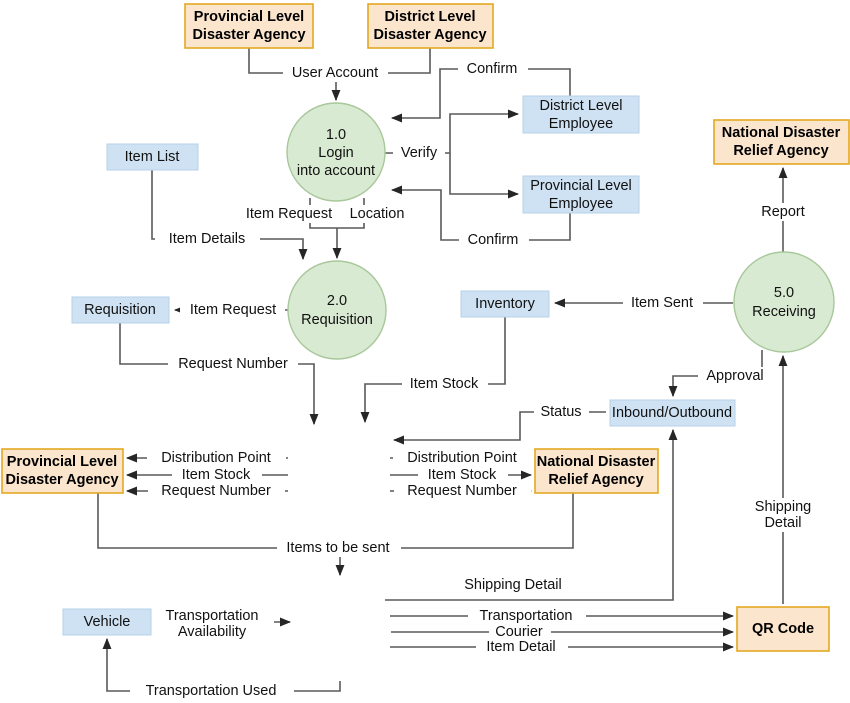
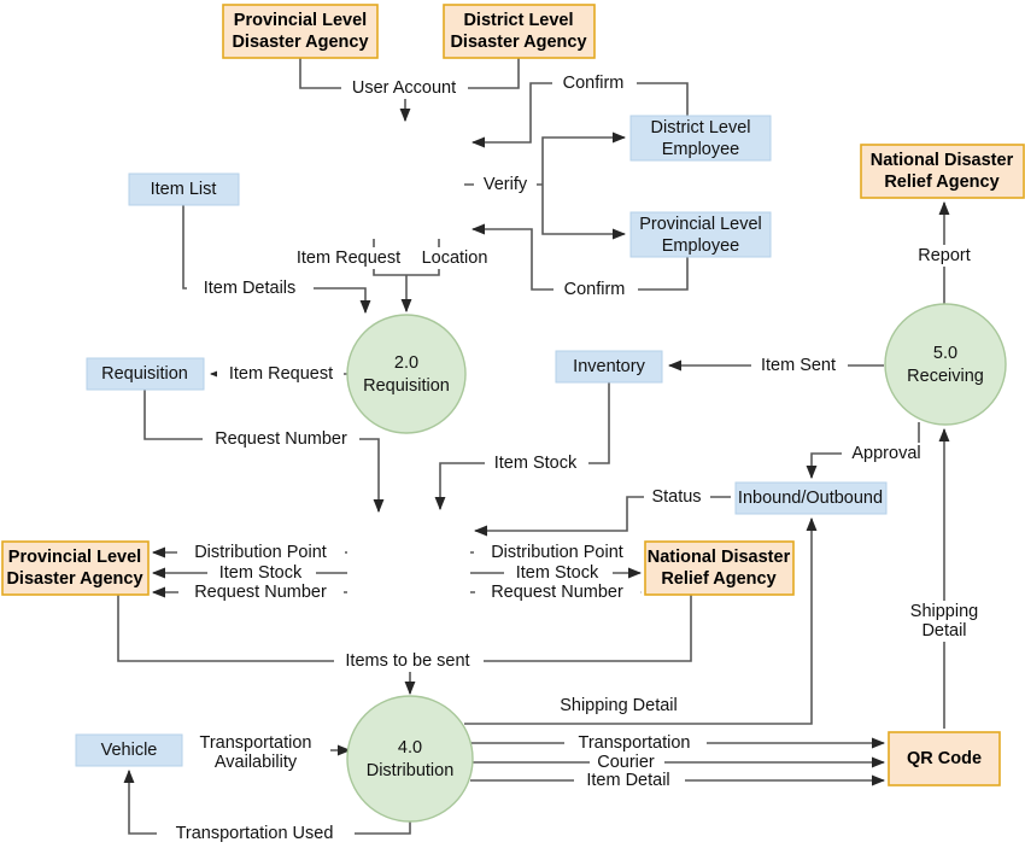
  User Account
  Confirm
  Verify
  Confirm
  Item Request
  Location
  Item Details
  Item Request
  Request Number
  Item Stock
  Item Sent
  Report
  Approval
  Status
  Distribution Point
  Item Stock
  Request Number
  Distribution Point
  Item Stock
  Request Number
  Items to be sent
  Shipping
  Detail
  Shipping Detail
  Transportation
  Availability
  Transportation
  Courier
  Item Detail
  Transportation Used
- 1.0
- Login
- into account
  2.0
  Requisition
+ 4.0
+ Distribution
  5.0
  Receiving
  District Level
  Employee
  Provincial Level
  Employee
  Item List
  Requisition
  Inventory
  Inbound/Outbound
  Vehicle
  Provincial Level
  Disaster Agency
  District Level
  Disaster Agency
  National Disaster
  Relief Agency
  Provincial Level
  Disaster Agency
  National Disaster
  Relief Agency
  QR Code
